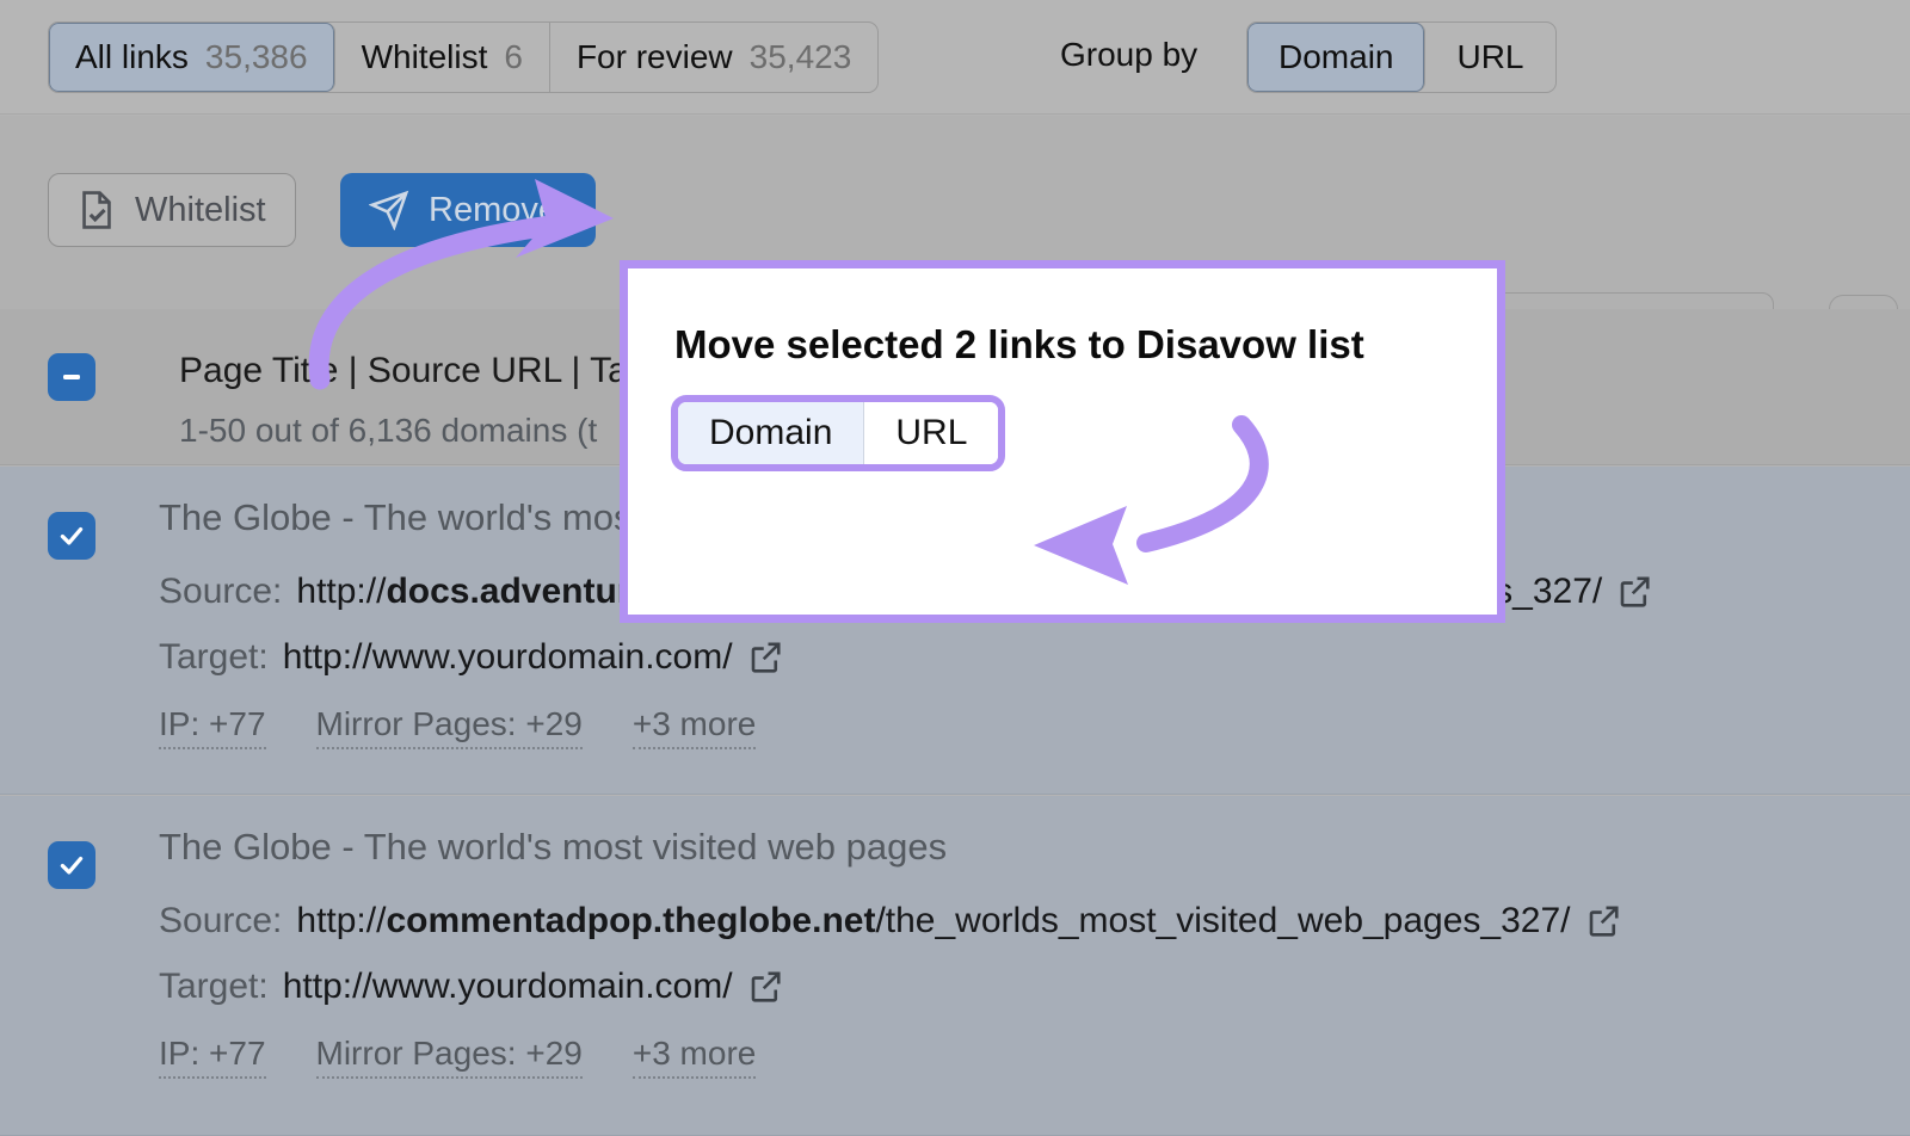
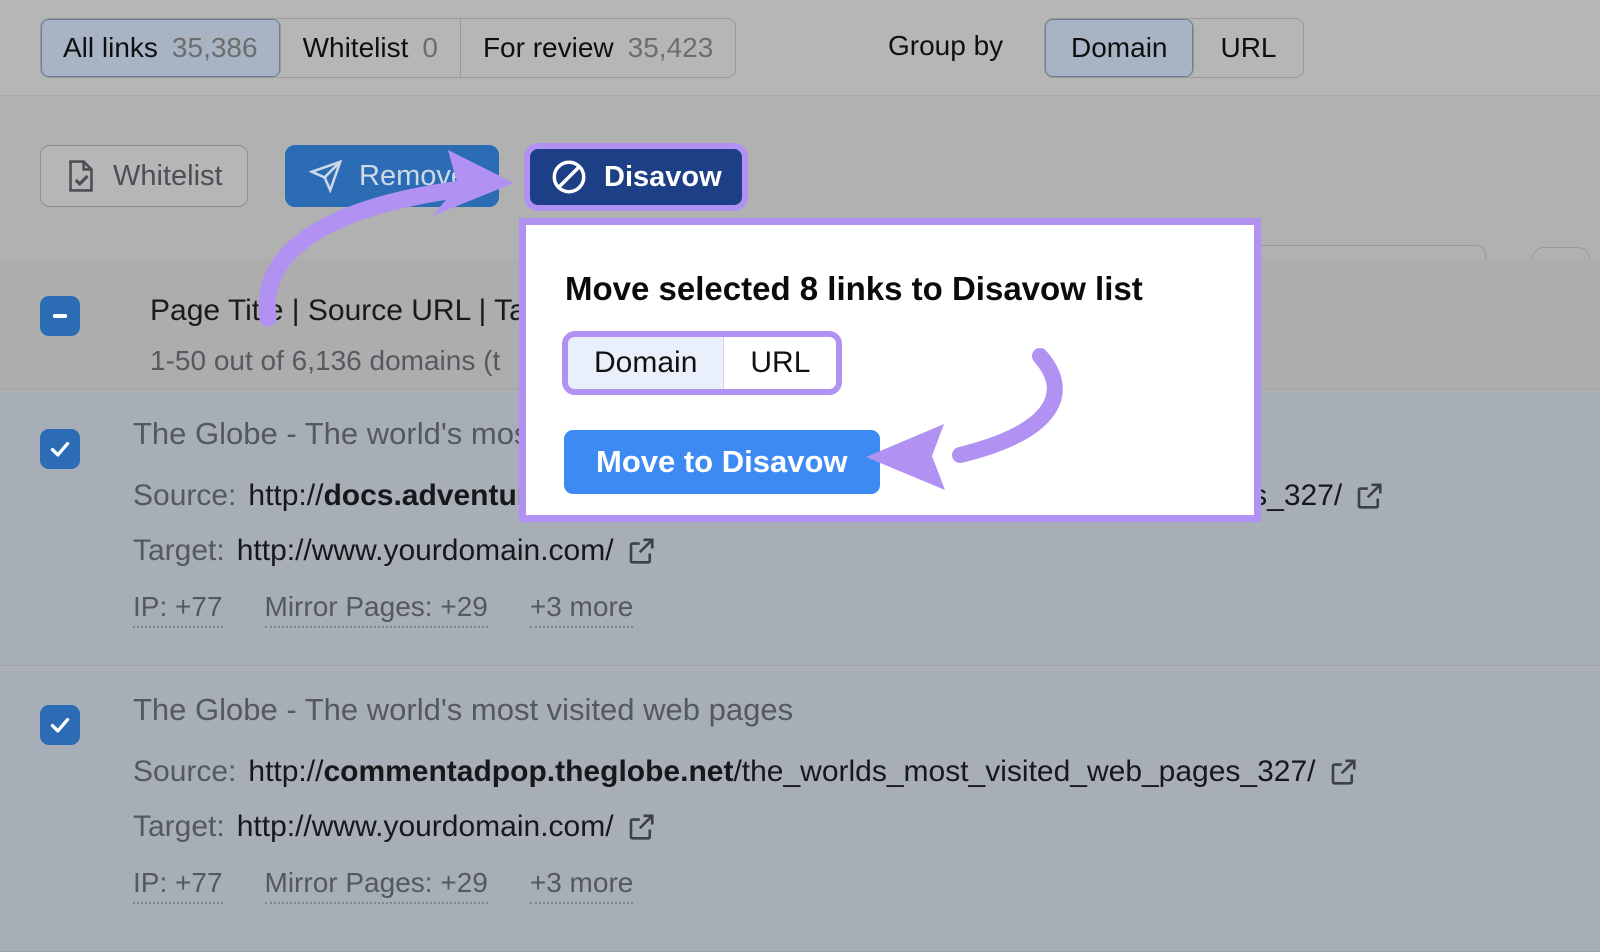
  All links
  35,386
  Whitelist
- 6
+ 0
  For review
  35,423
  Group by
  Domain
  URL
  Whitelist
  Remov
+ Disavow
  1-50 out of 6,136 domains (t
  Source:
  Target:
  http://www.yourdomain.com/
  IP: +77
  Mirror Pages: +29
  +3 more
  The Globe - The world's most visited web pages
  Source:
  http://commentadpop.theglobe.net/the_worlds_most_visited_web_pages_327/
  Target:
  http://www.yourdomain.com/
  IP: +77
  Mirror Pages: +29
  +3 more
- Move selected 2 links to Disavow list
+ Move selected 8 links to Disavow list
  Domain
  URL
+ Move to Disavow
